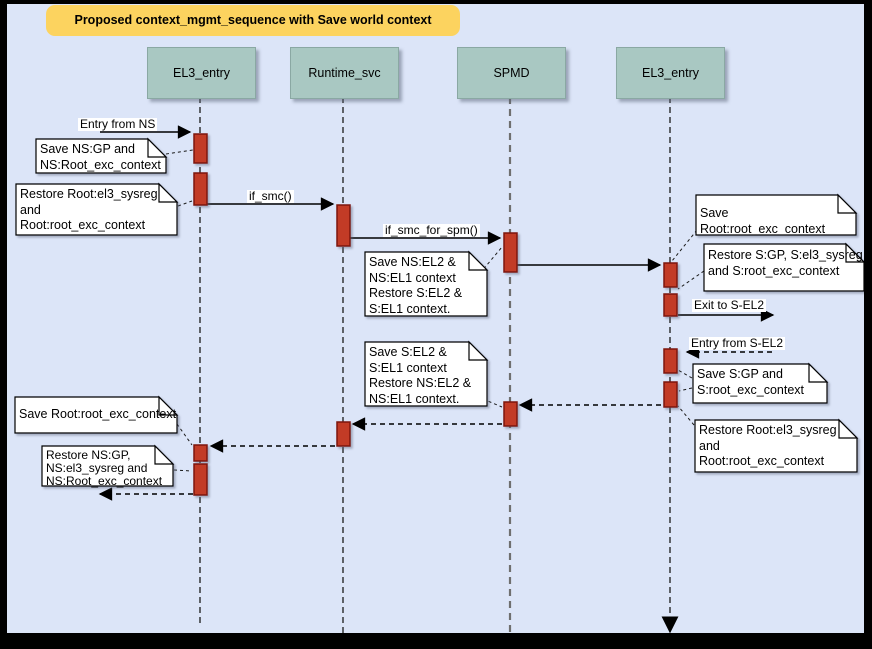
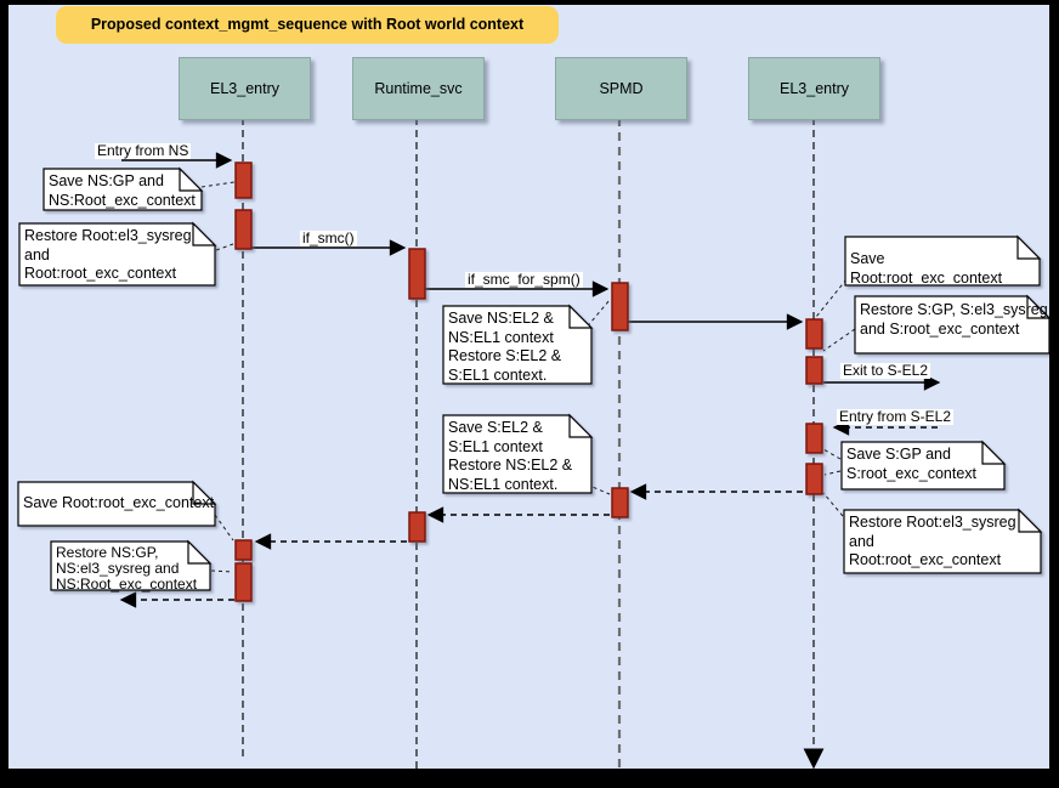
- Proposed context_mgmt_sequence with Save world context
+ Proposed context_mgmt_sequence with Root world context
  EL3_entry
  Runtime_svc
  SPMD
  EL3_entry
  Entry from NS
  if_smc()
  if_smc_for_spm()
  Exit to S-EL2
  Entry from S-EL2
  Save NS:GP and
  NS:Root_exc_context
  Restore Root:el3_sysreg
  and
  Root:root_exc_context
  Save NS:EL2 &
  NS:EL1 context
  Restore S:EL2 &
  S:EL1 context.
  Save Root:root_exc_context
  Restore S:GP, S:el3_sysreg
  and S:root_exc_context
  Save S:GP and
  S:root_exc_context
  Restore Root:el3_sysreg
  and
  Root:root_exc_context
  Save S:EL2 &
  S:EL1 context
  Restore NS:EL2 &
  NS:EL1 context.
  Save Root:root_exc_context
  Restore NS:GP,
  NS:el3_sysreg and
  NS:Root_exc_context
